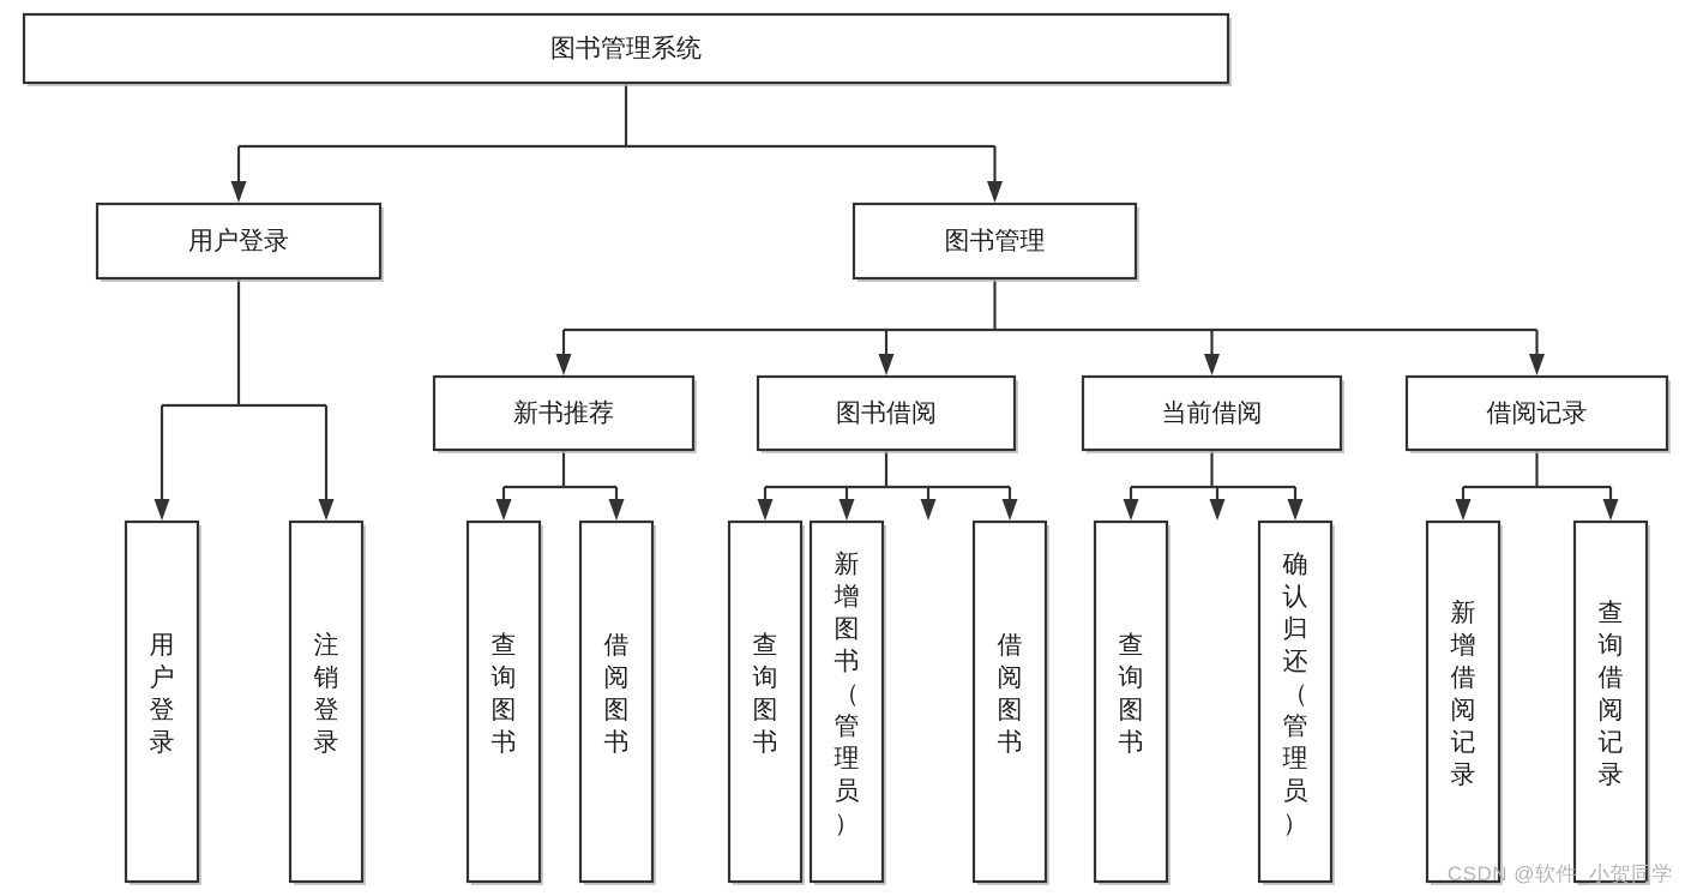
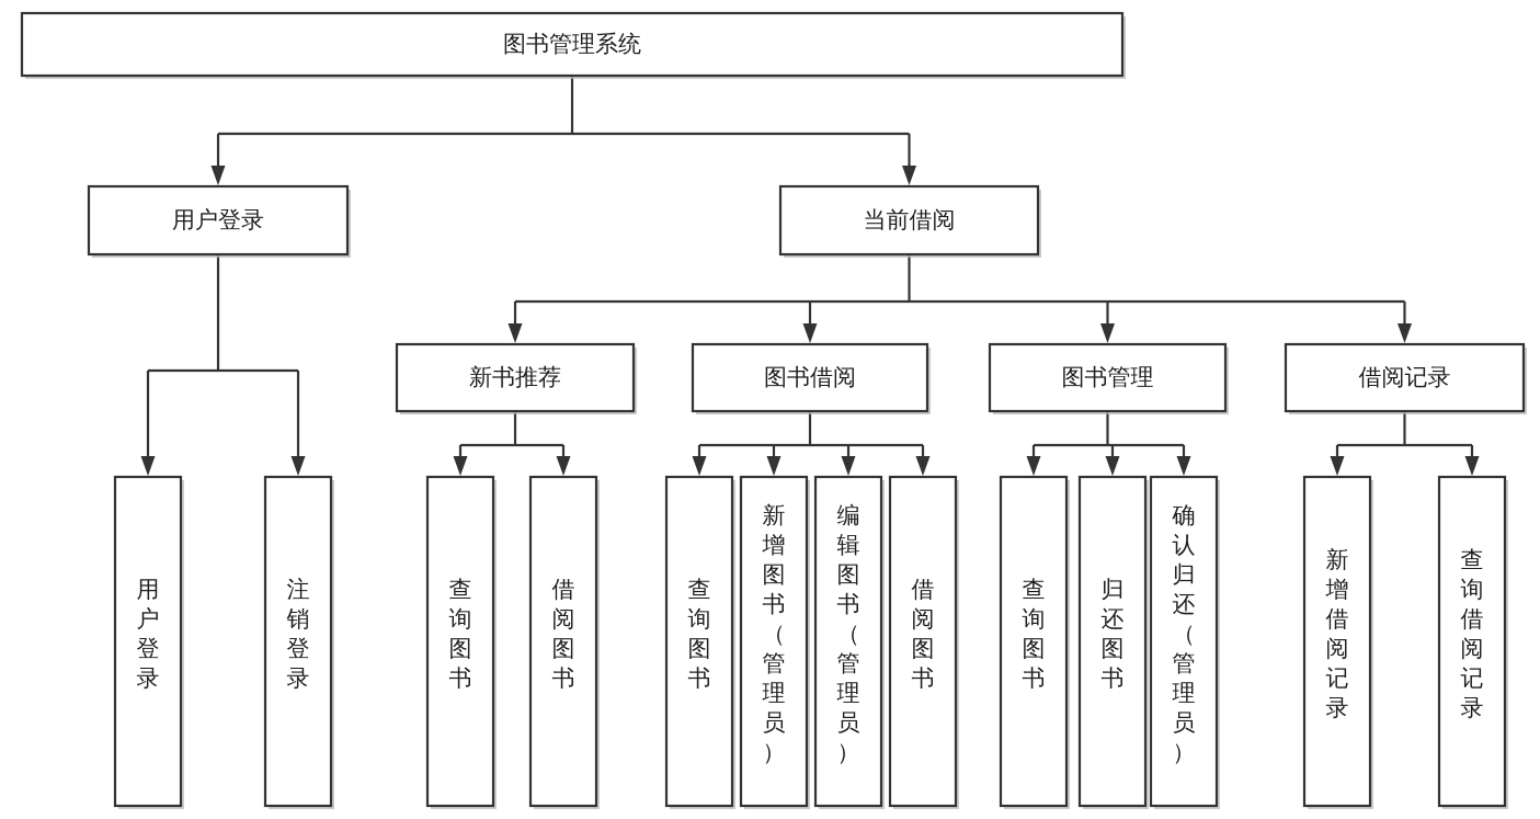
  图书管理系统
  用户登录
- 图书管理
+ 当前借阅
  新书推荐
  图书借阅
- 当前借阅
+ 图书管理
  借阅记录
  用户登录
  注销登录
  查询图书
  借阅图书
  查询图书
  新增图书（管理员）
+ 编辑图书（管理员）
  借阅图书
  查询图书
+ 归还图书
  确认归还（管理员）
  新增借阅记录
  查询借阅记录
- CSDN @软件_小贺同学
